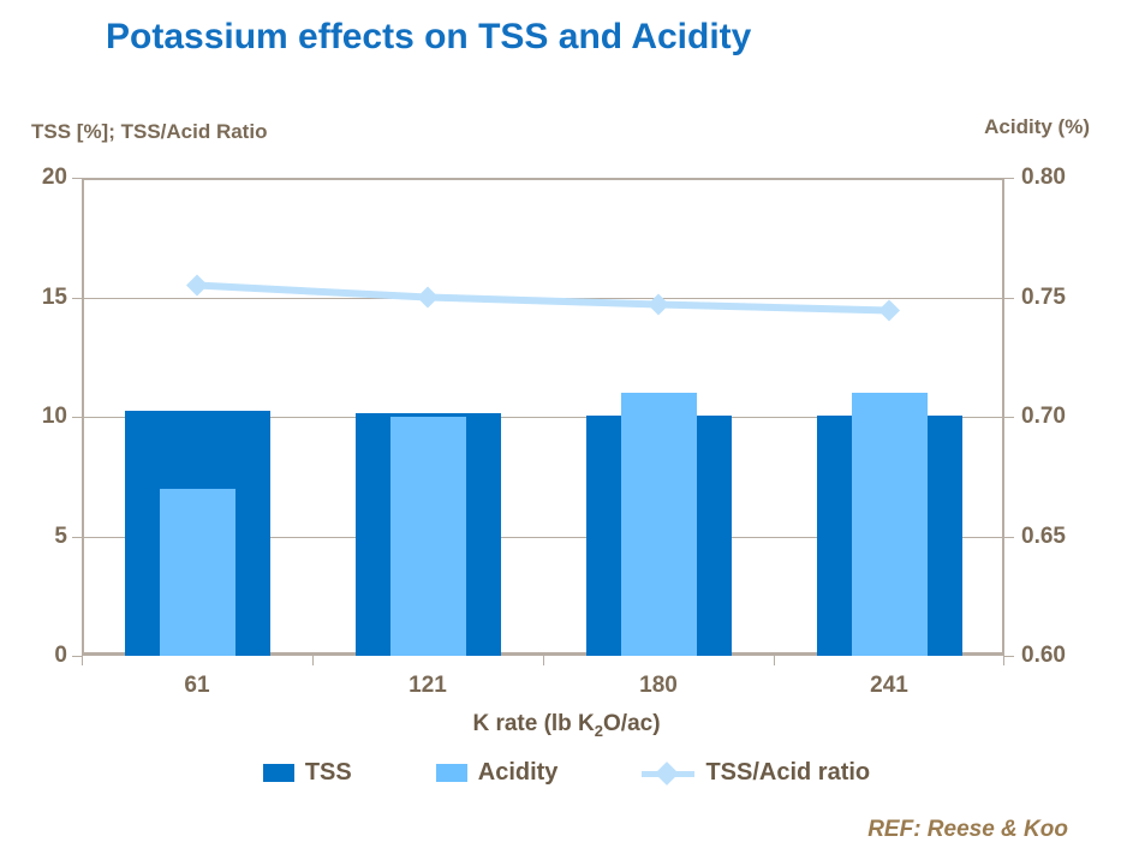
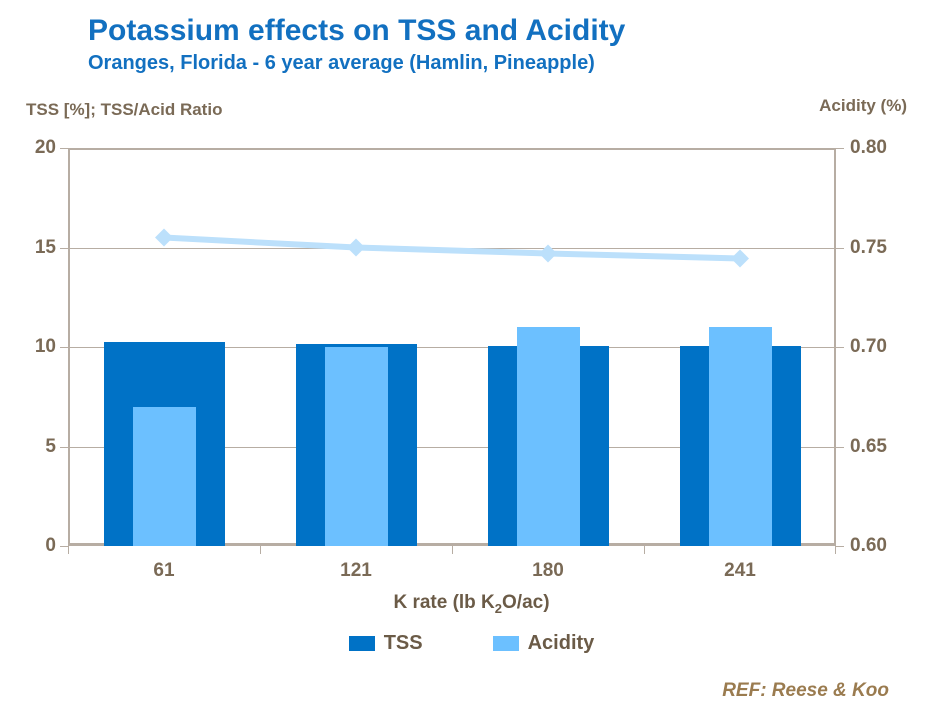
  Potassium effects on TSS and Acidity
+ Oranges, Florida - 6 year average (Hamlin, Pineapple)
  TSS [%]; TSS/Acid Ratio
  Acidity (%)
  0
  5
  10
  15
  20
  0.60
  0.65
  0.70
  0.75
  0.80
  61
  121
  180
  241
  K rate (lb K2O/ac)
  TSS
  Acidity
- TSS/Acid ratio
  REF: Reese & Koo
